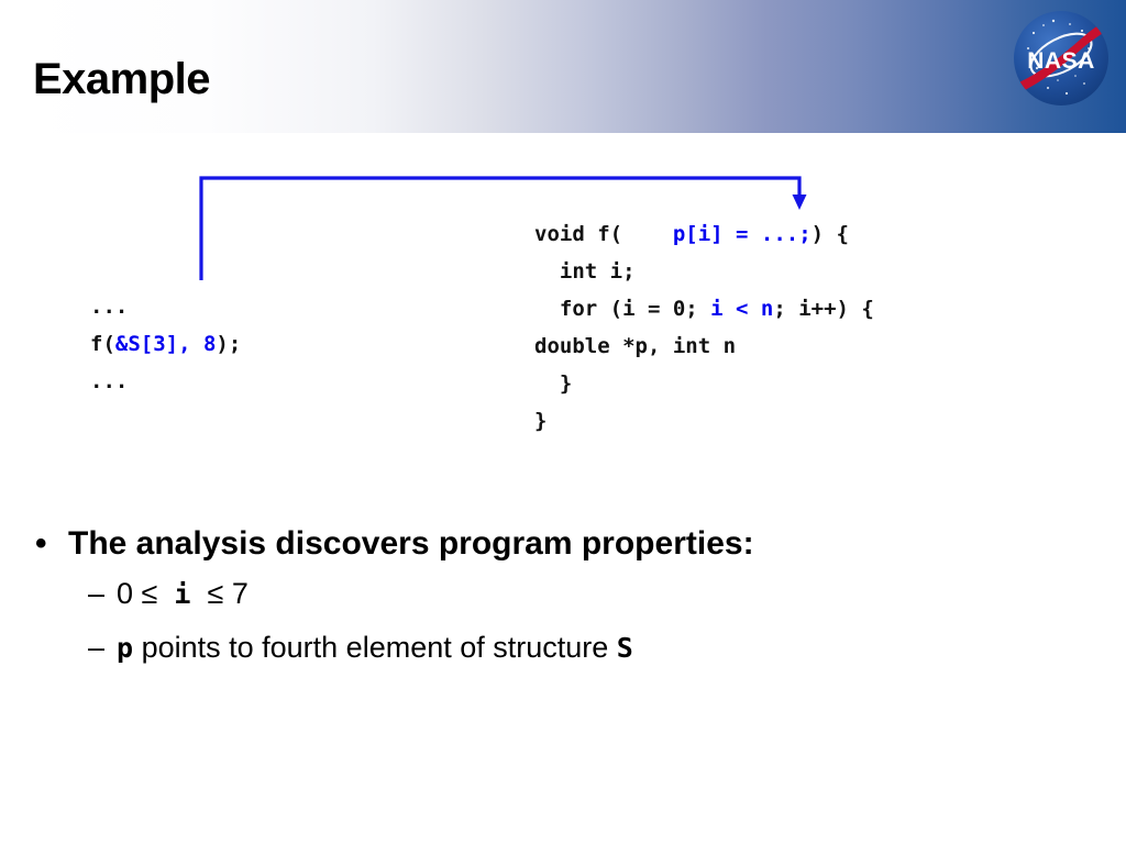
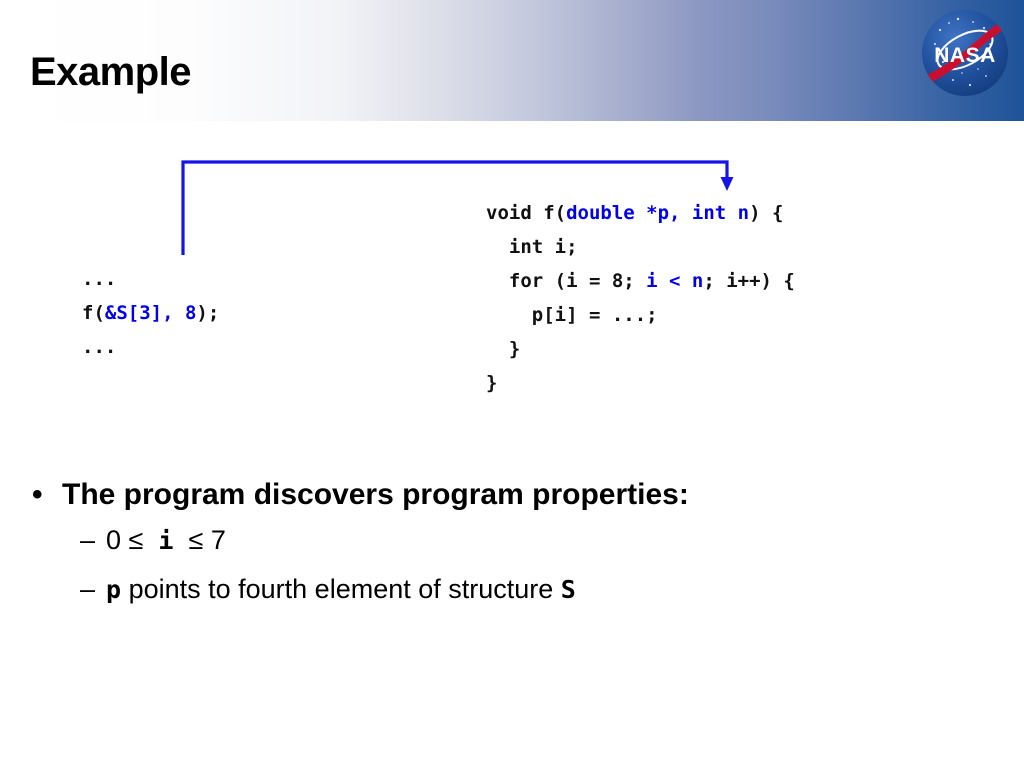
  Example
  NASA
  ...
  f(&S[3], 8);
  ...
- void f( p[i] = ...;) {
+ void f(double *p, int n) {
  int i;
- for (i = 0; i < n; i++) {
+ for (i = 8; i < n; i++) {
- double *p, int n
+ p[i] = ...;
  }
  }
  •
- The analysis discovers program properties:
+ The program discovers program properties:
  –
  0 ≤ i ≤ 7
  –
  p points to fourth element of structure S
